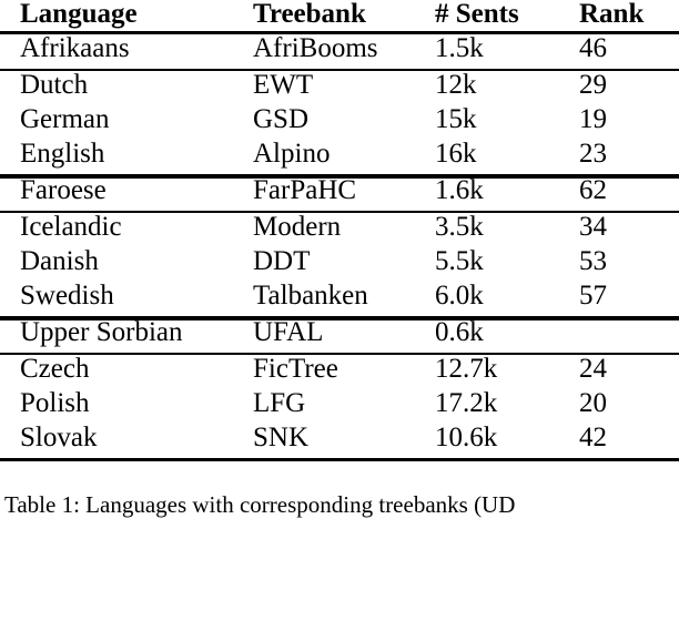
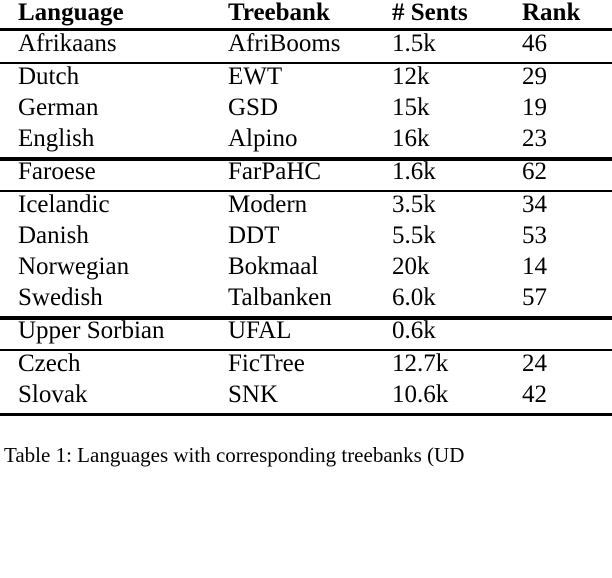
  Language	Treebank	# Sents	Rank
  Afrikaans	AfriBooms	1.5k	46
  Dutch	EWT	12k	29
  German	GSD	15k	19
  English	Alpino	16k	23
  Faroese	FarPaHC	1.6k	62
  Icelandic	Modern	3.5k	34
  Danish	DDT	5.5k	53
+ Norwegian	Bokmaal	20k	14
  Swedish	Talbanken	6.0k	57
  Upper Sorbian	UFAL	0.6k
  Czech	FicTree	12.7k	24
- Polish	LFG	17.2k	20
  Slovak	SNK	10.6k	42
  Table 1: Languages with corresponding treebanks (UD
